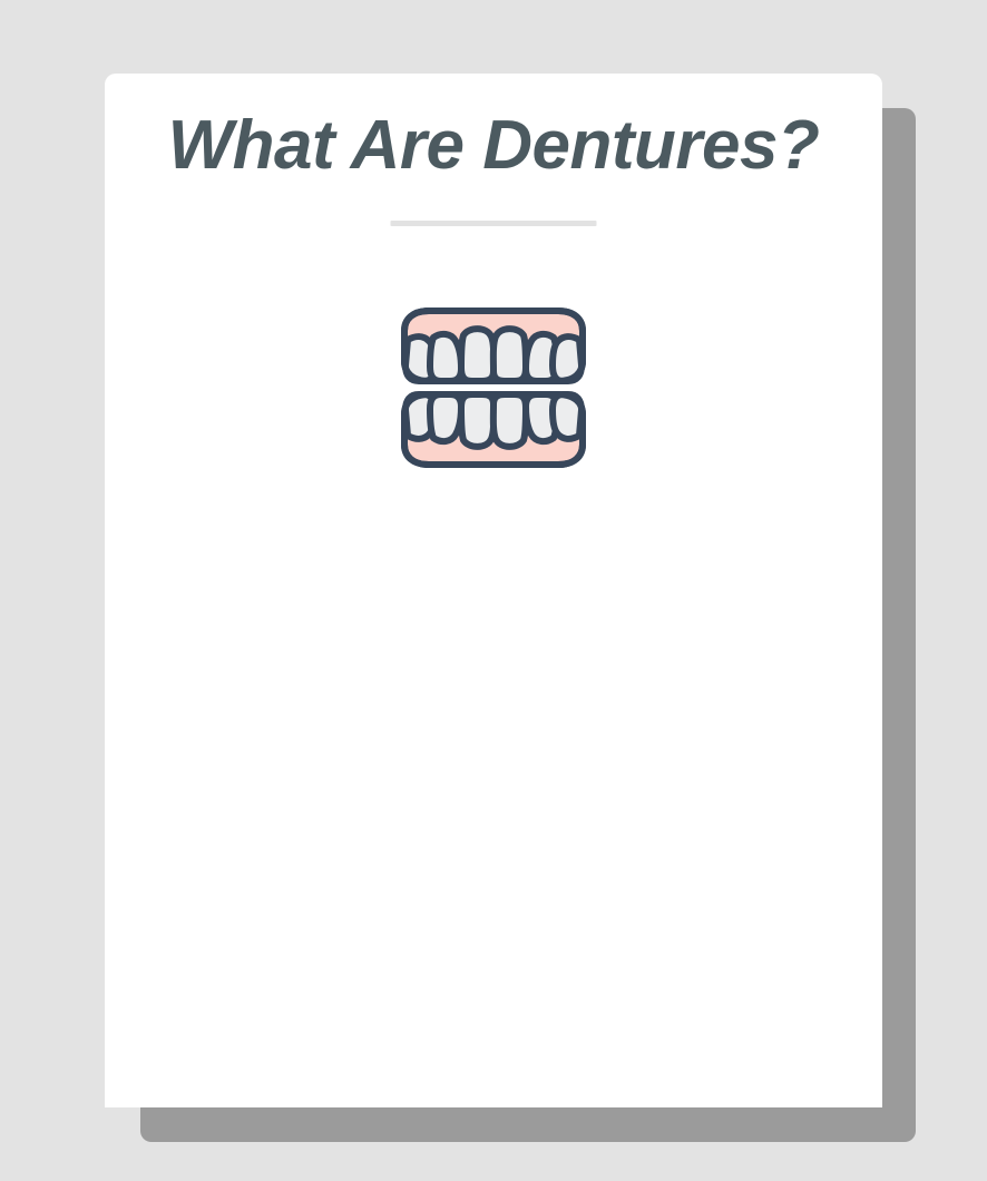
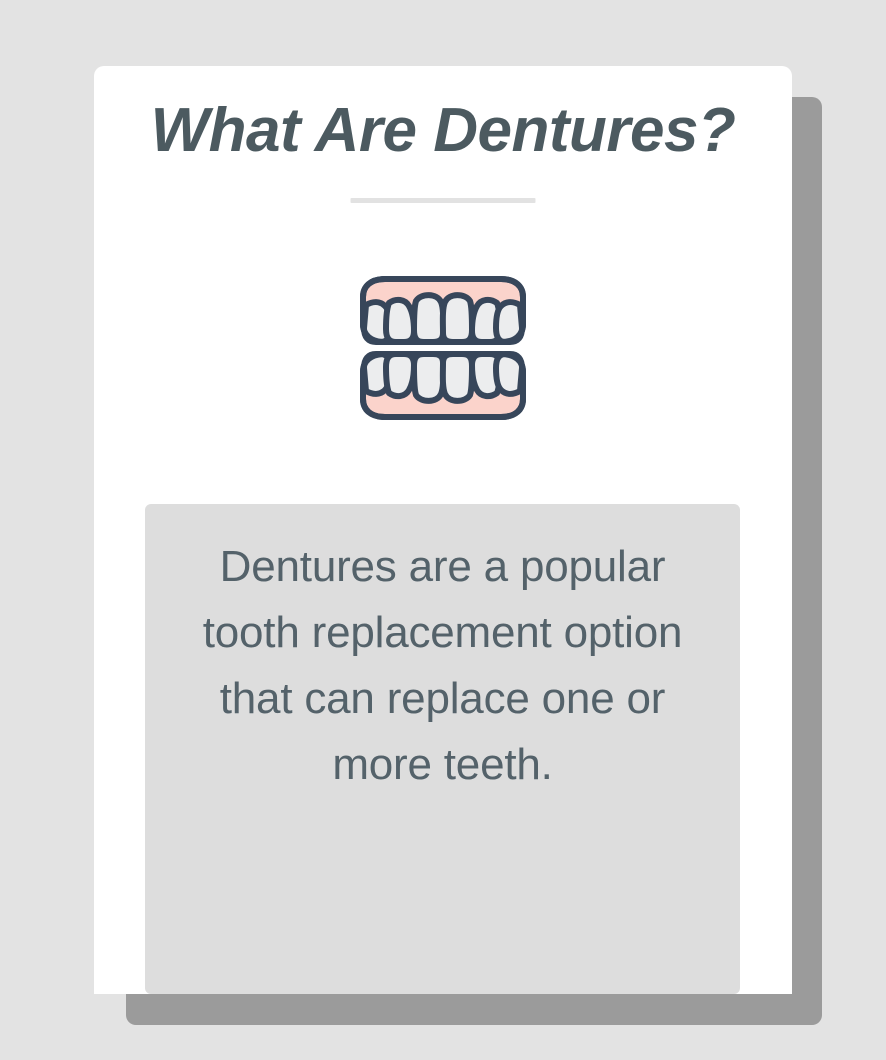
  What Are Dentures?
+ Dentures are a popular tooth replacement option that can replace one or more teeth.
